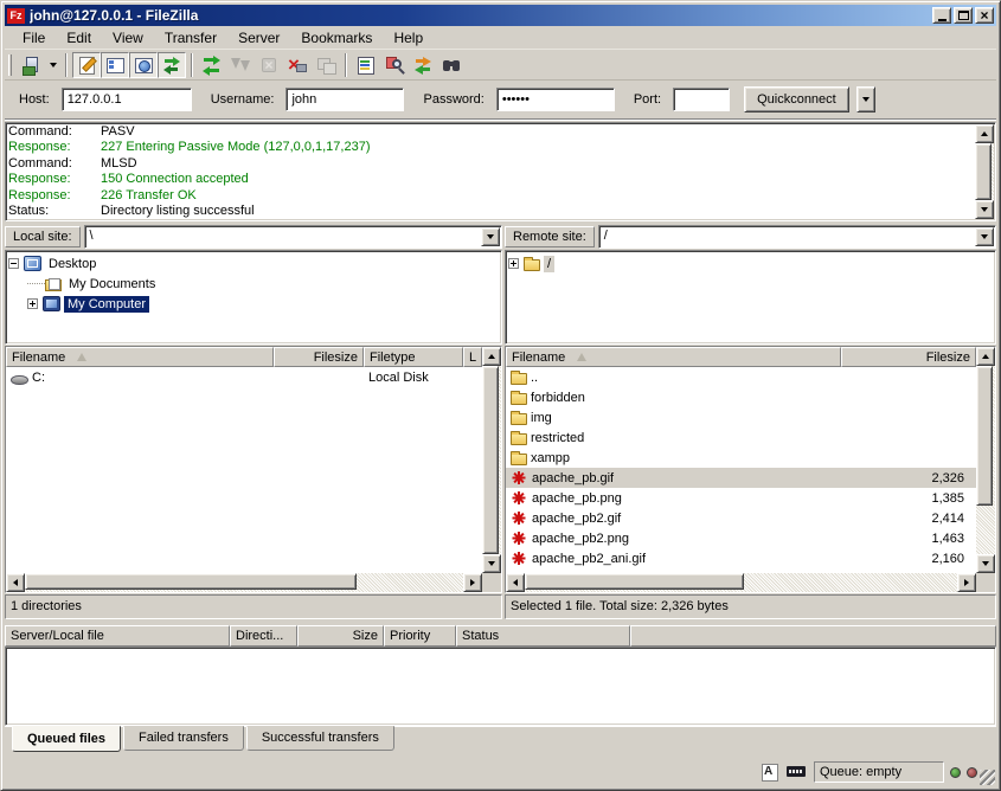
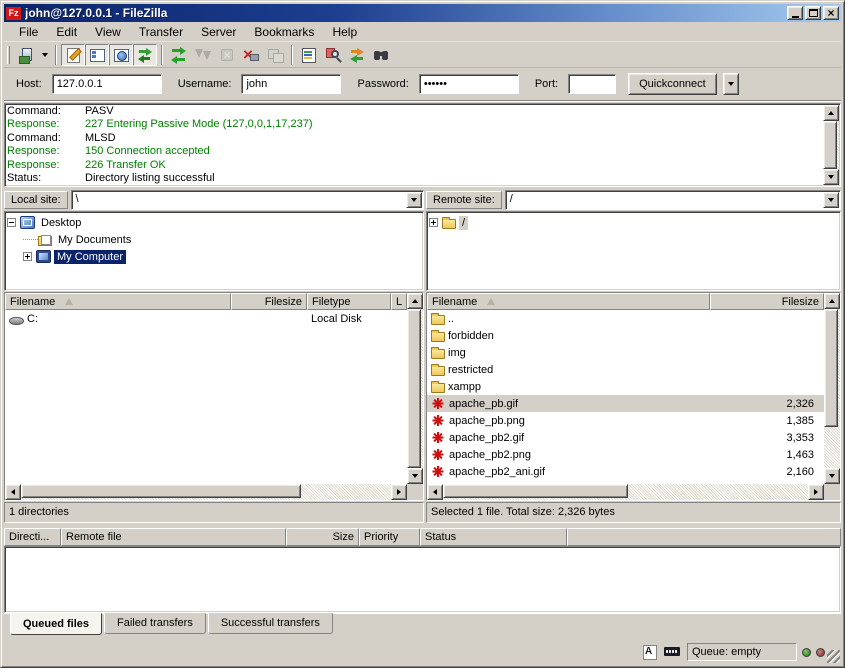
  Fz
  john@127.0.0.1 - FileZilla
  ×
  File
  Edit
  View
  Transfer
  Server
  Bookmarks
  Help
  Host:
  127.0.0.1
  Username:
  john
  Password:
  ••••••
  Port:
  Quickconnect
  Command:
  PASV
  Response:
  227 Entering Passive Mode (127,0,0,1,17,237)
  Command:
  MLSD
  Response:
  150 Connection accepted
  Response:
  226 Transfer OK
  Status:
  Directory listing successful
  Local site:
  \
  Desktop
  My Documents
  My Computer
  Filename
  Filesize
  Filetype
  L
  C:
  Local Disk
  1 directories
  Remote site:
  /
  /
  Filename
  Filesize
  ..
  forbidden
  img
  restricted
  xampp
  apache_pb.gif
  2,326
  apache_pb.png
  1,385
  apache_pb2.gif
- 2,414
+ 3,353
  apache_pb2.png
  1,463
  apache_pb2_ani.gif
  2,160
  Selected 1 file. Total size: 2,326 bytes
- Server/Local file
  Directi...
+ Remote file
  Size
  Priority
  Status
  Queued files
  Failed transfers
  Successful transfers
  Queue: empty
